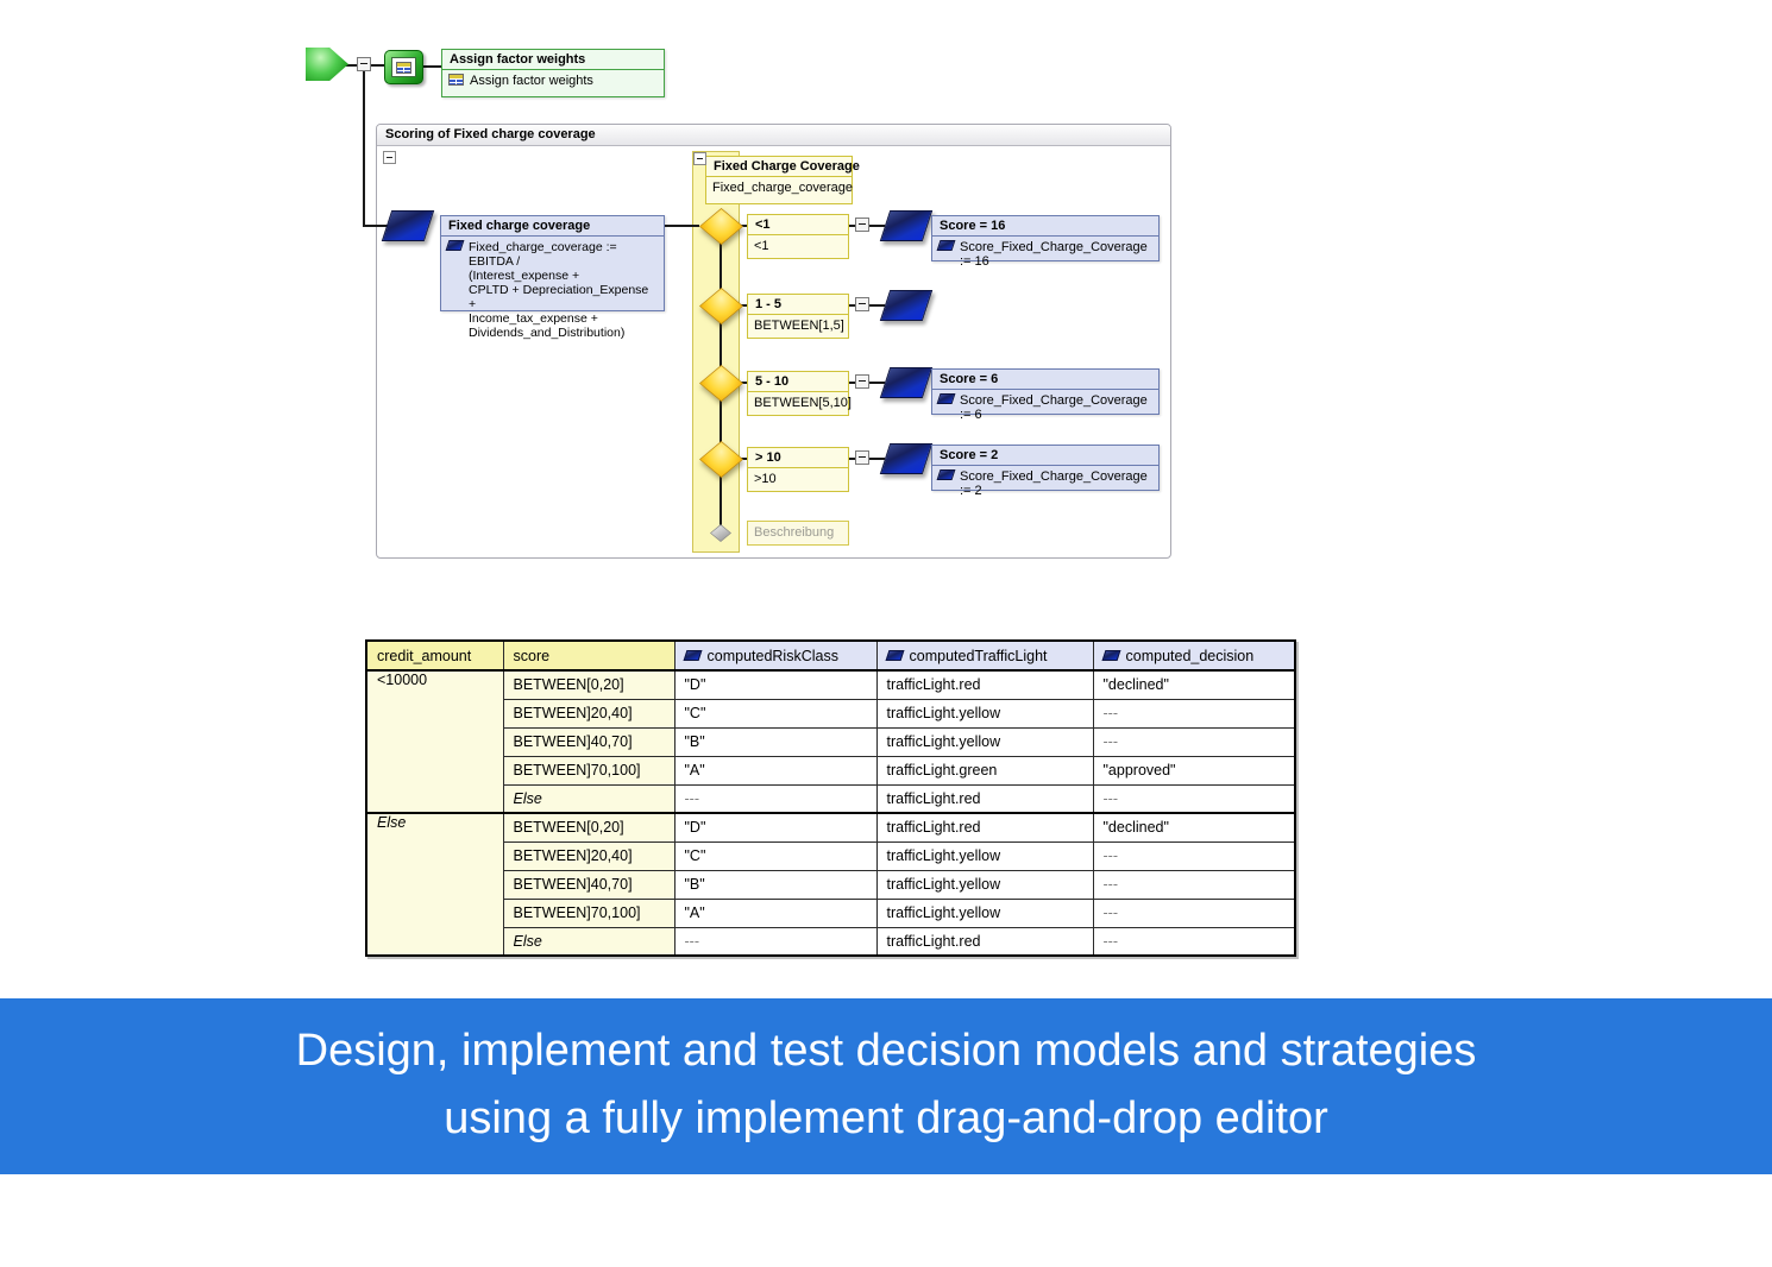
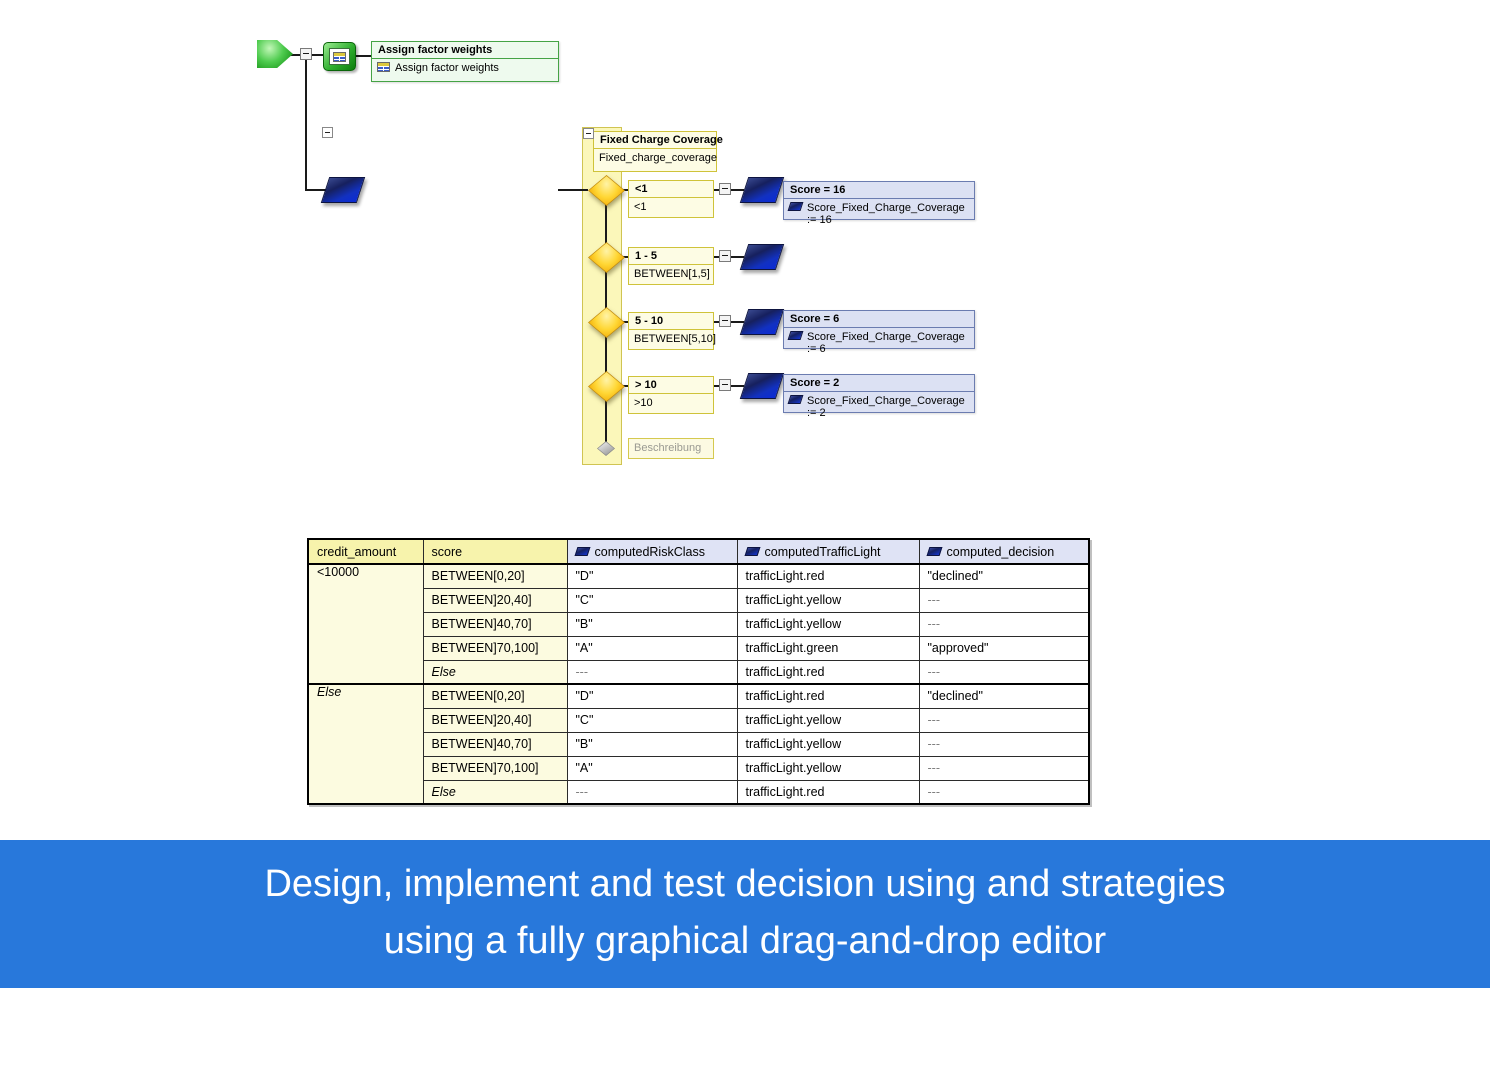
  Assign factor weights
  Assign factor weights
- Scoring of Fixed charge coverage
- Fixed charge coverage
- Fixed_charge_coverage := EBITDA /
- (Interest_expense +
- CPLTD + Depreciation_Expense +
- Income_tax_expense +
- Dividends_and_Distribution)
  Fixed Charge Coverage
  Fixed_charge_coverage
  <1
  <1
  Score = 16
  Score_Fixed_Charge_Coverage := 16
  1 - 5
  BETWEEN[1,5]
  5 - 10
  BETWEEN[5,10]
  Score = 6
  Score_Fixed_Charge_Coverage := 6
  > 10
  >10
  Score = 2
  Score_Fixed_Charge_Coverage := 2
  Beschreibung
  credit_amount	score	computedRiskClass	computedTrafficLight	computed_decision
  <10000	BETWEEN[0,20]	"D"	trafficLight.red	"declined"
  BETWEEN]20,40]	"C"	trafficLight.yellow	---
  BETWEEN]40,70]	"B"	trafficLight.yellow	---
  BETWEEN]70,100]	"A"	trafficLight.green	"approved"
  Else	---	trafficLight.red	---
  Else	BETWEEN[0,20]	"D"	trafficLight.red	"declined"
  BETWEEN]20,40]	"C"	trafficLight.yellow	---
  BETWEEN]40,70]	"B"	trafficLight.yellow	---
  BETWEEN]70,100]	"A"	trafficLight.yellow	---
  Else	---	trafficLight.red	---
- Design, implement and test decision models and strategies
+ Design, implement and test decision using and strategies
- using a fully implement drag-and-drop editor
+ using a fully graphical drag-and-drop editor
